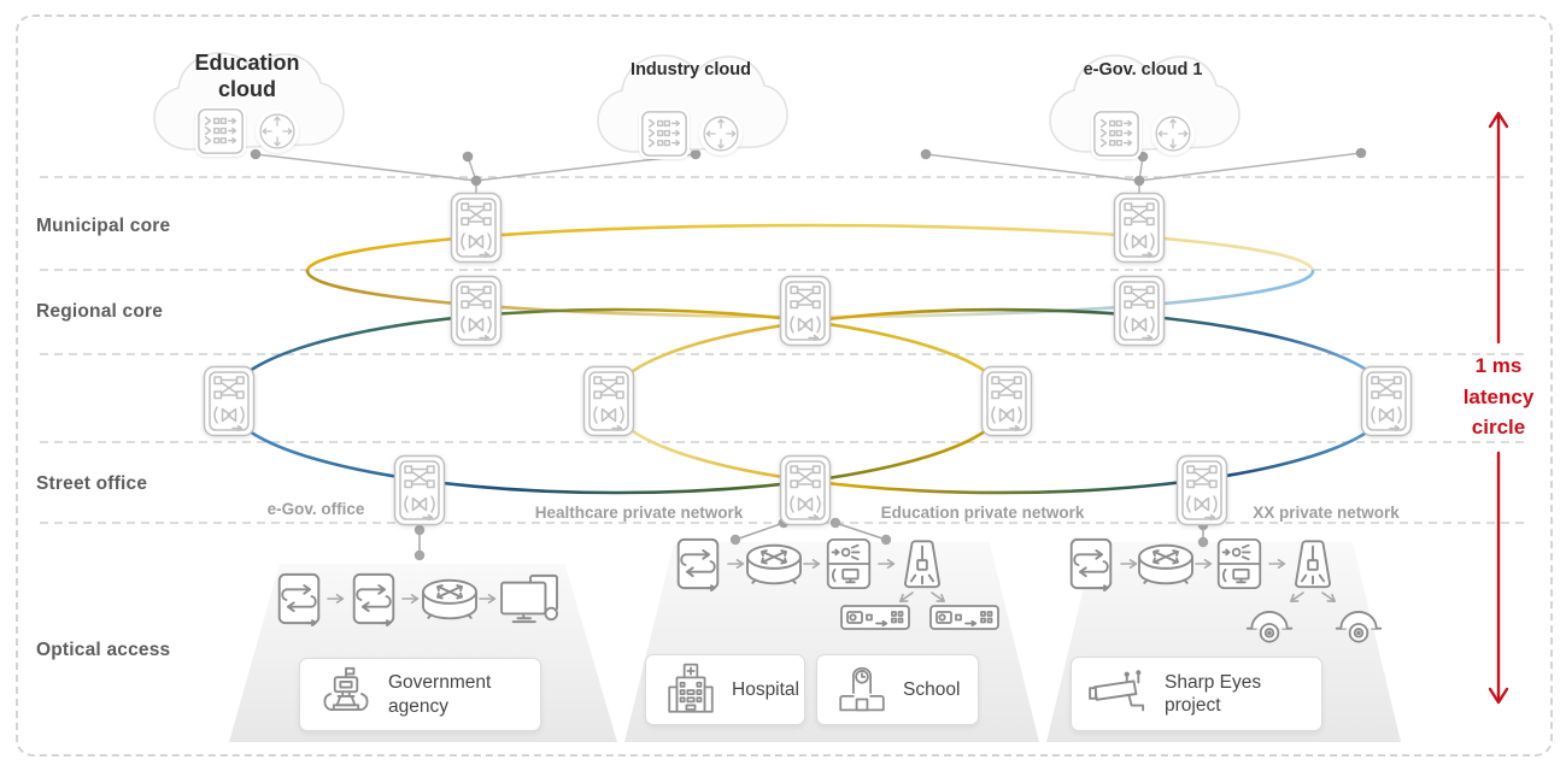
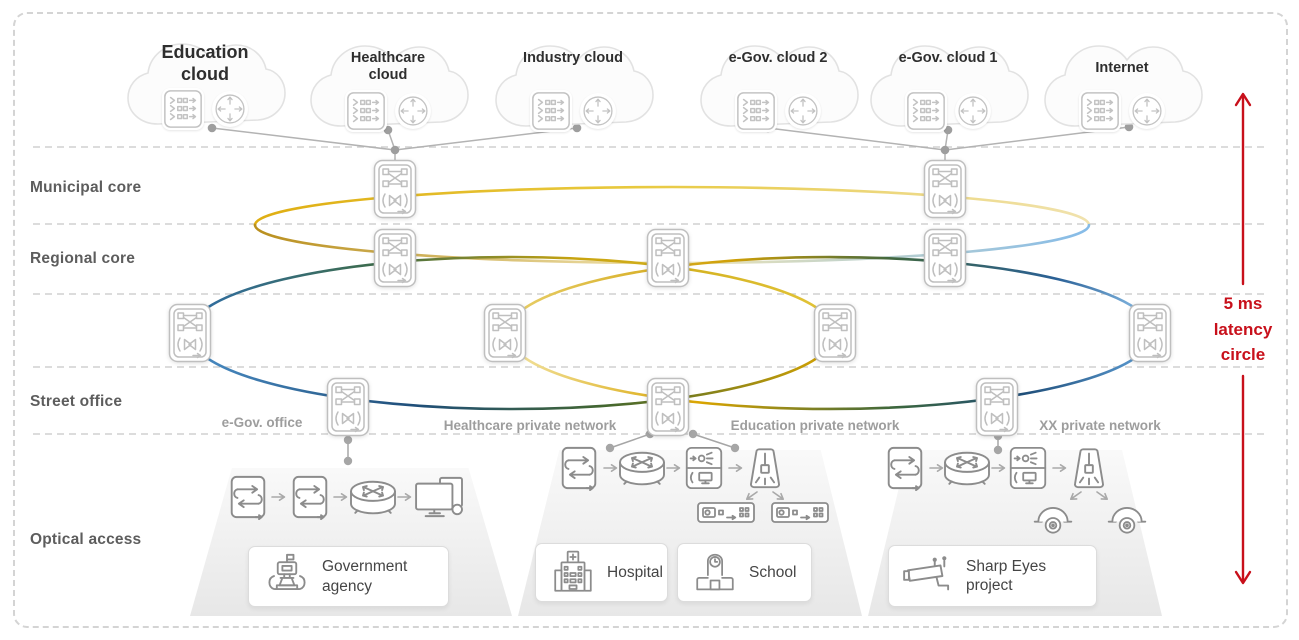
  Education cloud
+ Healthcare cloud
  Industry cloud
+ e-Gov. cloud 2
  e-Gov. cloud 1
+ Internet
  Municipal core
  Regional core
  Street office
  Optical access
  e-Gov. office
  Healthcare private network
  Education private network
  XX private network
  Government agency
  Hospital
  School
  Sharp Eyes project
- 1 ms latency circle
+ 5 ms latency circle
